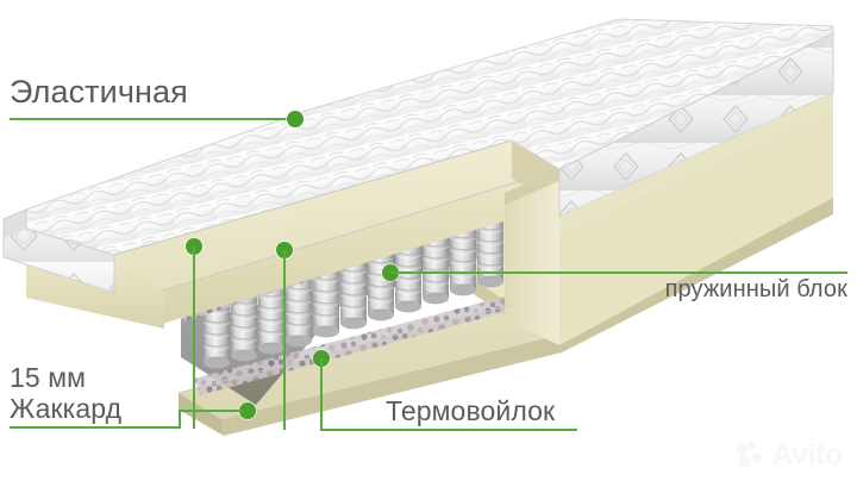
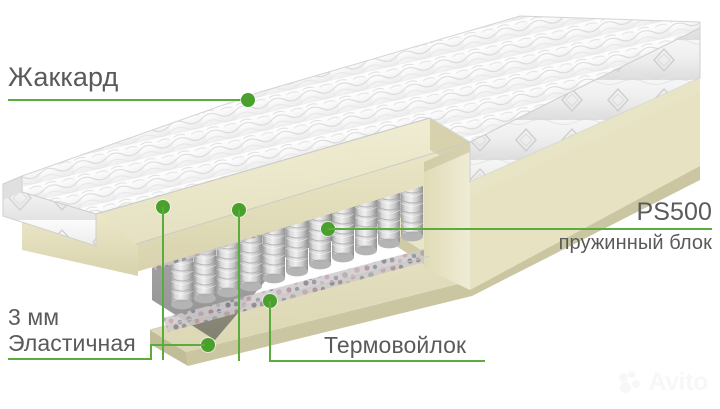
- Эластичная
+ Жаккард
+ PS500
  пружинный блок
  Термовойлок
- 15 мм
+ 3 мм
- Жаккард
+ Эластичная
